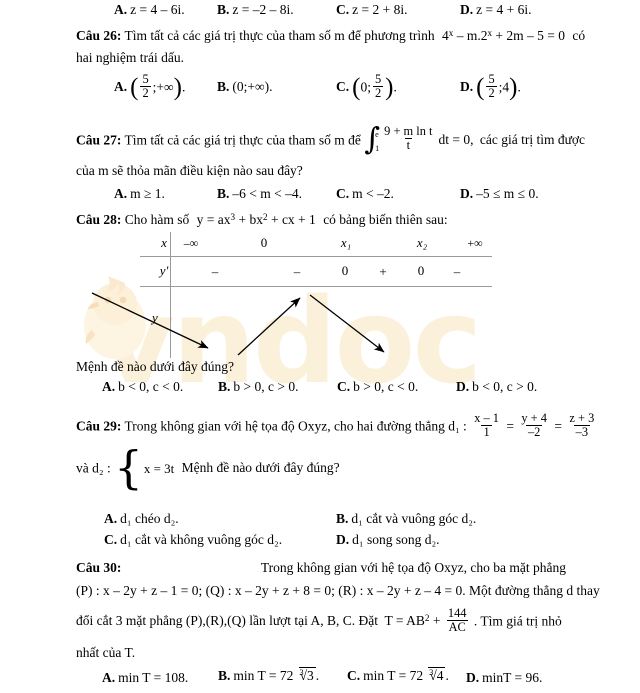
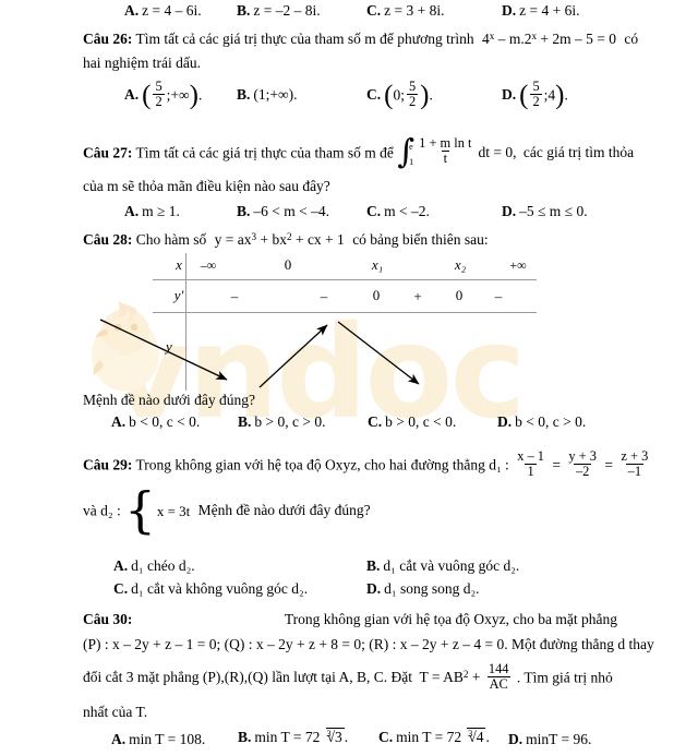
  ndoc
  A. z = 4 – 6i.
  B. z = –2 – 8i.
- C. z = 2 + 8i.
+ C. z = 3 + 8i.
  D. z = 4 + 6i.
  Câu 26: Tìm tất cả các giá trị thực của tham số m để phương trình 4x – m.2x + 2m – 5 = 0 có
  hai nghiệm trái dấu.
  5
  2
  ;+∞ .
- B. (0;+∞).
+ B. (1;+∞).
  C. 0;
  5
  2
  5
  2
  ;4 .
  Câu 27: Tìm tất cả các giá trị thực của tham số m để
  ∫
  e
  1
- 9 + m ln t
+ 1 + m ln t
  t
  dt = 0,
- các giá trị tìm được
+ các giá trị tìm thỏa
  của m sẽ thỏa mãn điều kiện nào sau đây?
  A. m ≥ 1.
  B. –6 < m < –4.
  C. m < –2.
  D. –5 ≤ m ≤ 0.
  Câu 28: Cho hàm số y = ax3 + bx2 + cx + 1 có bảng biến thiên sau:
  x
  y'
  –∞
  0
  x₁
  x₂
  +∞
  –
  –
  0
  +
  0
  –
  y
  Mệnh đề nào dưới đây đúng?
  A. b < 0, c < 0.
  B. b > 0, c > 0.
  C. b > 0, c < 0.
  D. b < 0, c > 0.
  Câu 29: Trong không gian với hệ tọa độ Oxyz, cho hai đường thẳng d₁ :
  x – 1
  1
  =
- y + 4
+ y + 3
  –2
  =
  z + 3
- –3
+ –1
  và d₂ :
  {
  x = 3t
  Mệnh đề nào dưới đây đúng?
  A. d₁ chéo d₂.
  B. d₁ cắt và vuông góc d₂.
  C. d₁ cắt và không vuông góc d₂.
  D. d₁ song song d₂.
  Câu 30:
  Trong không gian với hệ tọa độ Oxyz, cho ba mặt phẳng
  (P) : x – 2y + z – 1 = 0; (Q) : x – 2y + z + 8 = 0; (R) : x – 2y + z – 4 = 0. Một đường thẳng d thay
  đổi cắt 3 mặt phẳng (P),(R),(Q) lần lượt tại A, B, C. Đặt T = AB2 +
  144
  AC
  . Tìm giá trị nhỏ
  nhất của T.
  A. min T = 108.
  B. min T = 72 3√3 .
  C. min T = 72 3√4 .
  D. minT = 96.
